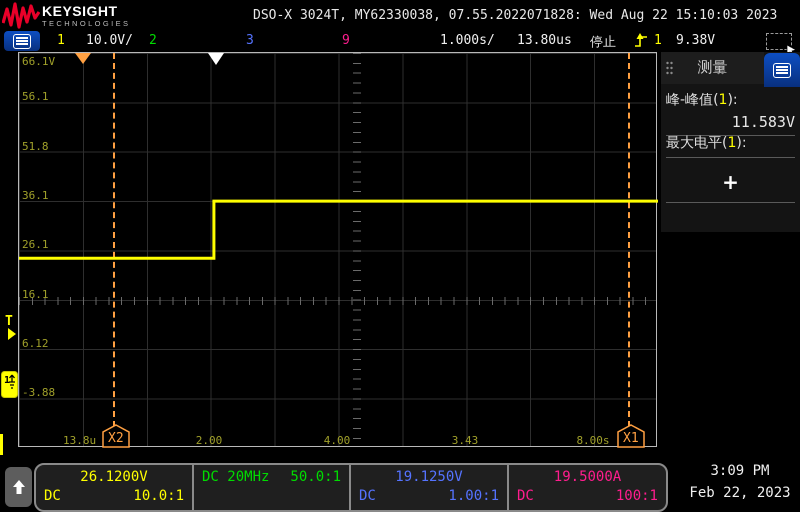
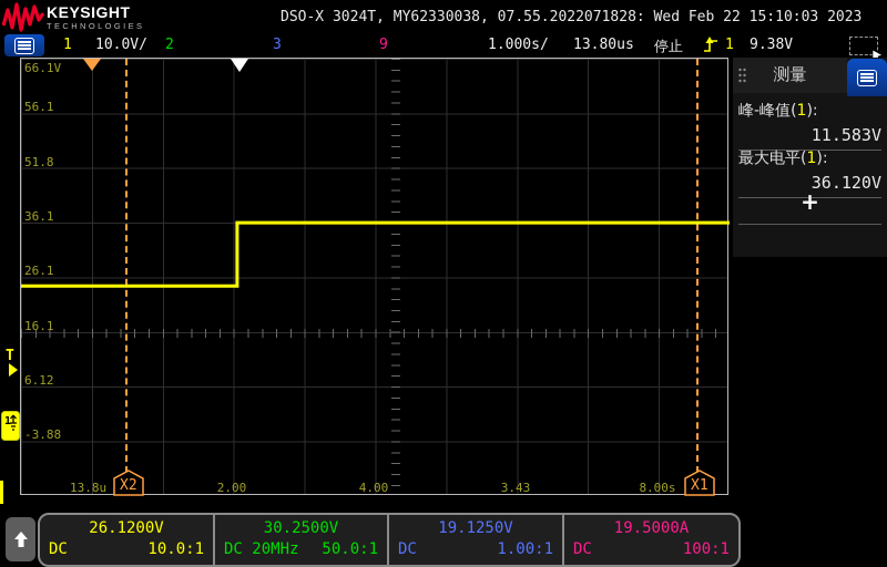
  KEYSIGHT
  TECHNOLOGIES
- DSO-X 3024T, MY62330038, 07.55.2022071828: Wed Aug 22 15:10:03 2023
+ DSO-X 3024T, MY62330038, 07.55.2022071828: Wed Feb 22 15:10:03 2023
  1
  10.0V/
  2
  3
  9
  1.000s/
  13.80us
  停止
  1
  9.38V
  66.1V
  56.1
  51.8
  36.1
  26.1
  16.1
  6.12
  -3.88
  13.8u
  2.00
  4.00
  3.43
  8.00s
  X2
  X1
  T
  1
  测量
  峰-峰值(1):
  11.583V
  最大电平(1):
+ 36.120V
  +
  26.1200V
  DC
  10.0:1
+ 30.2500V
  DC 20MHz
  50.0:1
  19.1250V
  DC
  1.00:1
  19.5000A
  DC
  100:1
- 3:09 PM
- Feb 22, 2023
